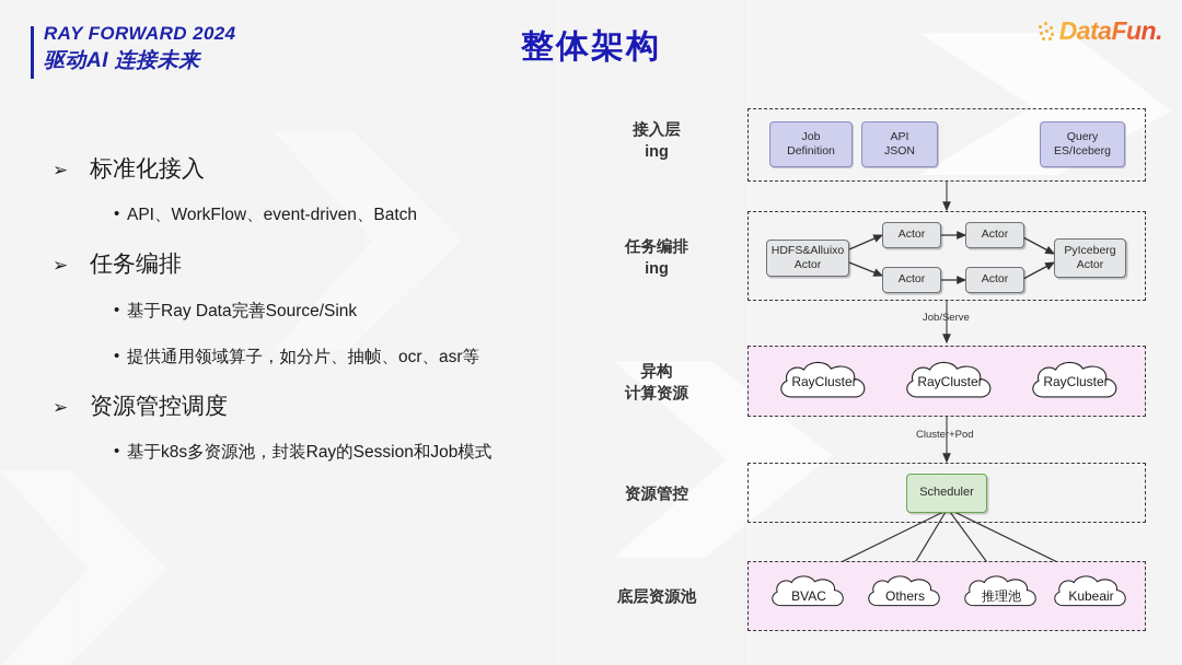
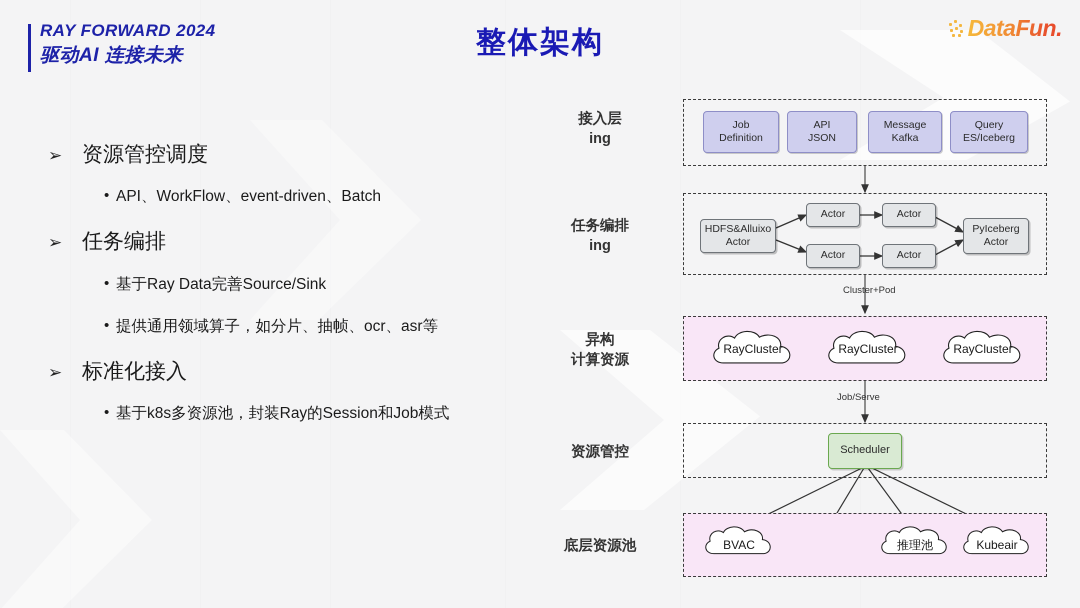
  RAY FORWARD 2024
  驱动AI 连接未来
  整体架构
  DataFun.
  ➢
- 标准化接入
+ 资源管控调度
  •
  API、WorkFlow、event-driven、Batch
  ➢
  任务编排
  •
  基于Ray Data完善Source/Sink
  •
  提供通用领域算子，如分片、抽帧、ocr、asr等
  ➢
- 资源管控调度
+ 标准化接入
  •
  基于k8s多资源池，封装Ray的Session和Job模式
  接入层
  ing
  Job
  Definition
  API
  JSON
+ Message
+ Kafka
  Query
  ES/Iceberg
  任务编排
  ing
  HDFS&Alluixo
  Actor
  Actor
  Actor
  Actor
  Actor
  PyIceberg
  Actor
- Job/Serve
+ Cluster+Pod
  异构
  计算资源
  RayCluster
  RayCluster
  RayCluster
- Cluster+Pod
+ Job/Serve
  资源管控
  Scheduler
  底层资源池
  BVAC
- Others
  推理池
  Kubeair
